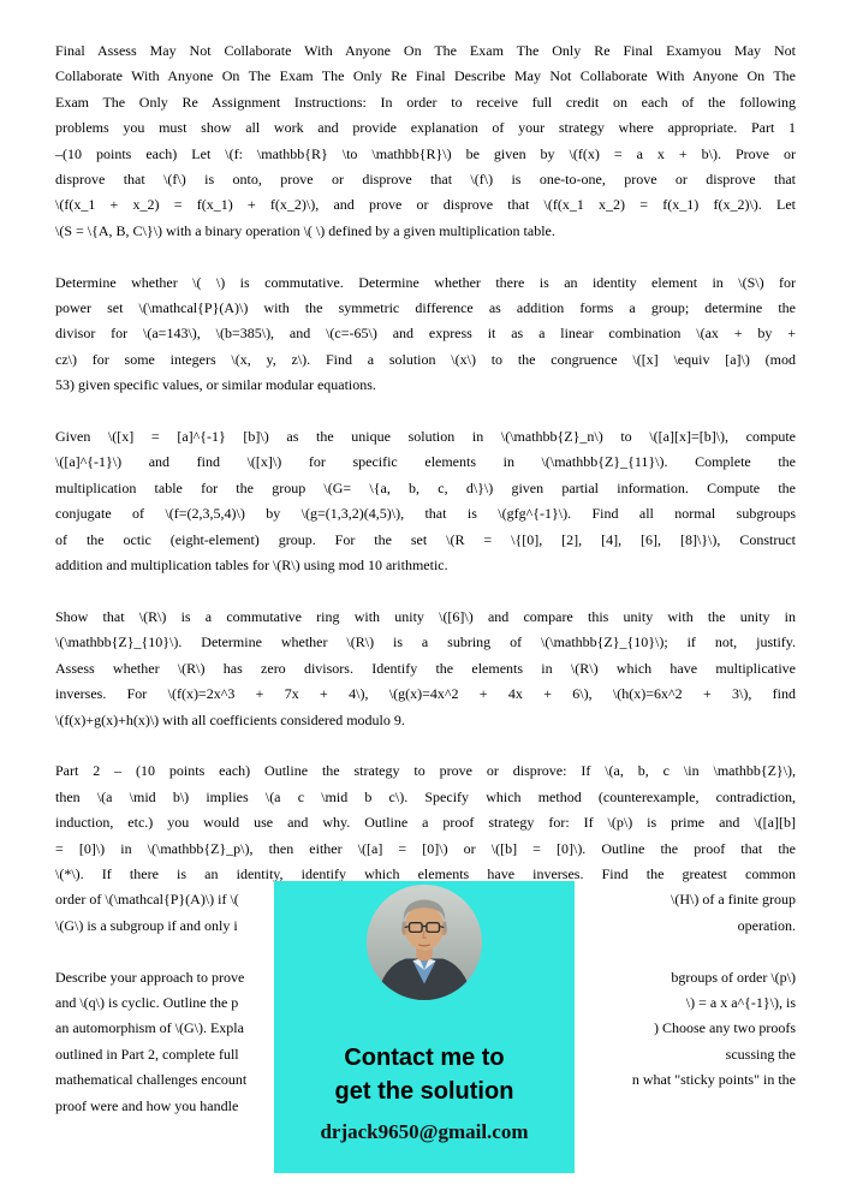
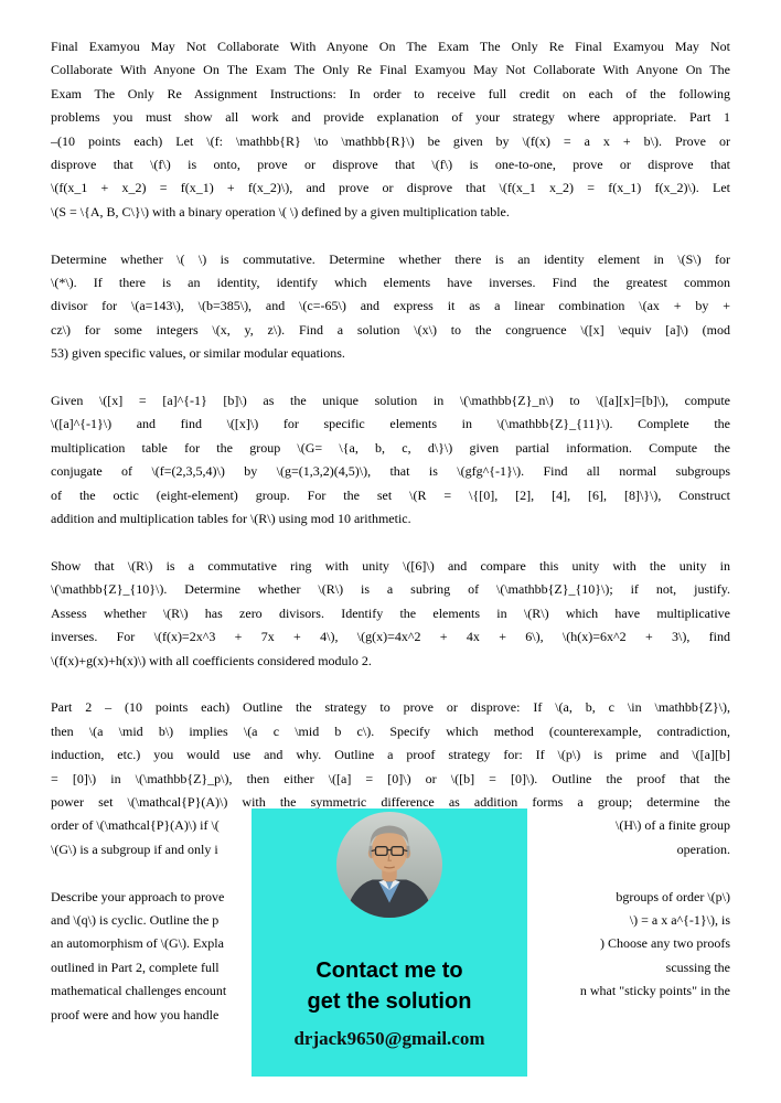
- Final Assess May Not Collaborate With Anyone On The Exam The Only Re Final Examyou May Not
+ Final Examyou May Not Collaborate With Anyone On The Exam The Only Re Final Examyou May Not
- Collaborate With Anyone On The Exam The Only Re Final Describe May Not Collaborate With Anyone On The
+ Collaborate With Anyone On The Exam The Only Re Final Examyou May Not Collaborate With Anyone On The
  Exam The Only Re Assignment Instructions: In order to receive full credit on each of the following
  problems you must show all work and provide explanation of your strategy where appropriate. Part 1
  –(10 points each) Let \(f: \mathbb{R} \to \mathbb{R}\) be given by \(f(x) = a x + b\). Prove or
  disprove that \(f\) is onto, prove or disprove that \(f\) is one-to-one, prove or disprove that
  \(f(x_1 + x_2) = f(x_1) + f(x_2)\), and prove or disprove that \(f(x_1 x_2) = f(x_1) f(x_2)\). Let
  \(S = \{A, B, C\}\) with a binary operation \( \) defined by a given multiplication table.
  Determine whether \( \) is commutative. Determine whether there is an identity element in \(S\) for
- power set \(\mathcal{P}(A)\) with the symmetric difference as addition forms a group; determine the
+ \(*\). If there is an identity, identify which elements have inverses. Find the greatest common
  divisor for \(a=143\), \(b=385\), and \(c=-65\) and express it as a linear combination \(ax + by +
  cz\) for some integers \(x, y, z\). Find a solution \(x\) to the congruence \([x] \equiv [a]\) (mod
  53) given specific values, or similar modular equations.
  Given \([x] = [a]^{-1} [b]\) as the unique solution in \(\mathbb{Z}_n\) to \([a][x]=[b]\), compute
  \([a]^{-1}\) and find \([x]\) for specific elements in \(\mathbb{Z}_{11}\). Complete the
  multiplication table for the group \(G= \{a, b, c, d\}\) given partial information. Compute the
  conjugate of \(f=(2,3,5,4)\) by \(g=(1,3,2)(4,5)\), that is \(gfg^{-1}\). Find all normal subgroups
  of the octic (eight-element) group. For the set \(R = \{[0], [2], [4], [6], [8]\}\), Construct
  addition and multiplication tables for \(R\) using mod 10 arithmetic.
  Show that \(R\) is a commutative ring with unity \([6]\) and compare this unity with the unity in
  \(\mathbb{Z}_{10}\). Determine whether \(R\) is a subring of \(\mathbb{Z}_{10}\); if not, justify.
  Assess whether \(R\) has zero divisors. Identify the elements in \(R\) which have multiplicative
  inverses. For \(f(x)=2x^3 + 7x + 4\), \(g(x)=4x^2 + 4x + 6\), \(h(x)=6x^2 + 3\), find
- \(f(x)+g(x)+h(x)\) with all coefficients considered modulo 9.
+ \(f(x)+g(x)+h(x)\) with all coefficients considered modulo 2.
  Part 2 – (10 points each) Outline the strategy to prove or disprove: If \(a, b, c \in \mathbb{Z}\),
  then \(a \mid b\) implies \(a c \mid b c\). Specify which method (counterexample, contradiction,
  induction, etc.) you would use and why. Outline a proof strategy for: If \(p\) is prime and \([a][b]
  = [0]\) in \(\mathbb{Z}_p\), then either \([a] = [0]\) or \([b] = [0]\). Outline the proof that the
- \(*\). If there is an identity, identify which elements have inverses. Find the greatest common
+ power set \(\mathcal{P}(A)\) with the symmetric difference as addition forms a group; determine the
  order of \(\mathcal{P}(A)\) if \(
  \(H\) of a finite group
  \(G\) is a subgroup if and only i
  operation.
  Describe your approach to prove
  bgroups of order \(p\)
  and \(q\) is cyclic. Outline the p
  \) = a x a^{-1}\), is
  an automorphism of \(G\). Expla
  ) Choose any two proofs
  outlined in Part 2, complete full
  scussing the
  mathematical challenges encount
  n what "sticky points" in the
  proof were and how you handle
  Contact me to
  get the solution
  drjack9650@gmail.com
